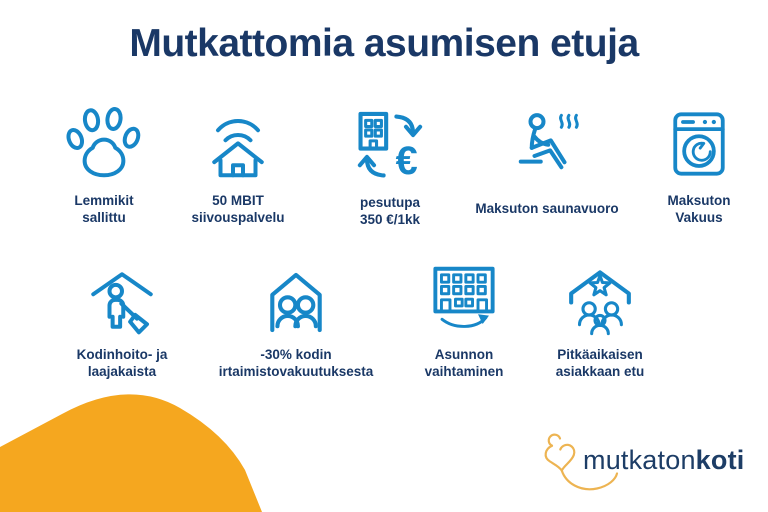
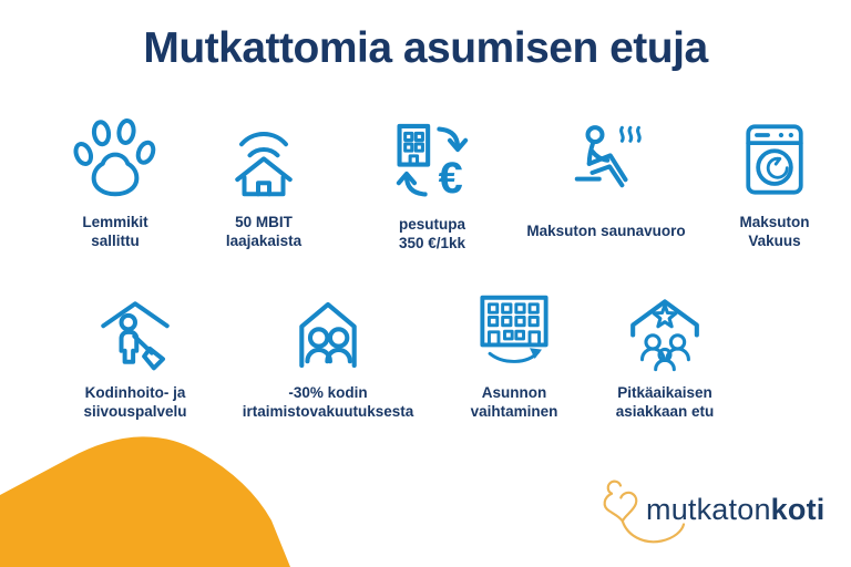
  Mutkattomia asumisen etuja
  Lemmikit
  sallittu
  50 MBIT
- siivouspalvelu
+ laajakaista
  €
  pesutupa
  350 €/1kk
  Maksuton saunavuoro
  Maksuton
  Vakuus
  Kodinhoito- ja
- laajakaista
+ siivouspalvelu
  -30% kodin
  irtaimistovakuutuksesta
  Asunnon
  vaihtaminen
  Pitkäaikaisen
  asiakkaan etu
  mutkatonkoti
